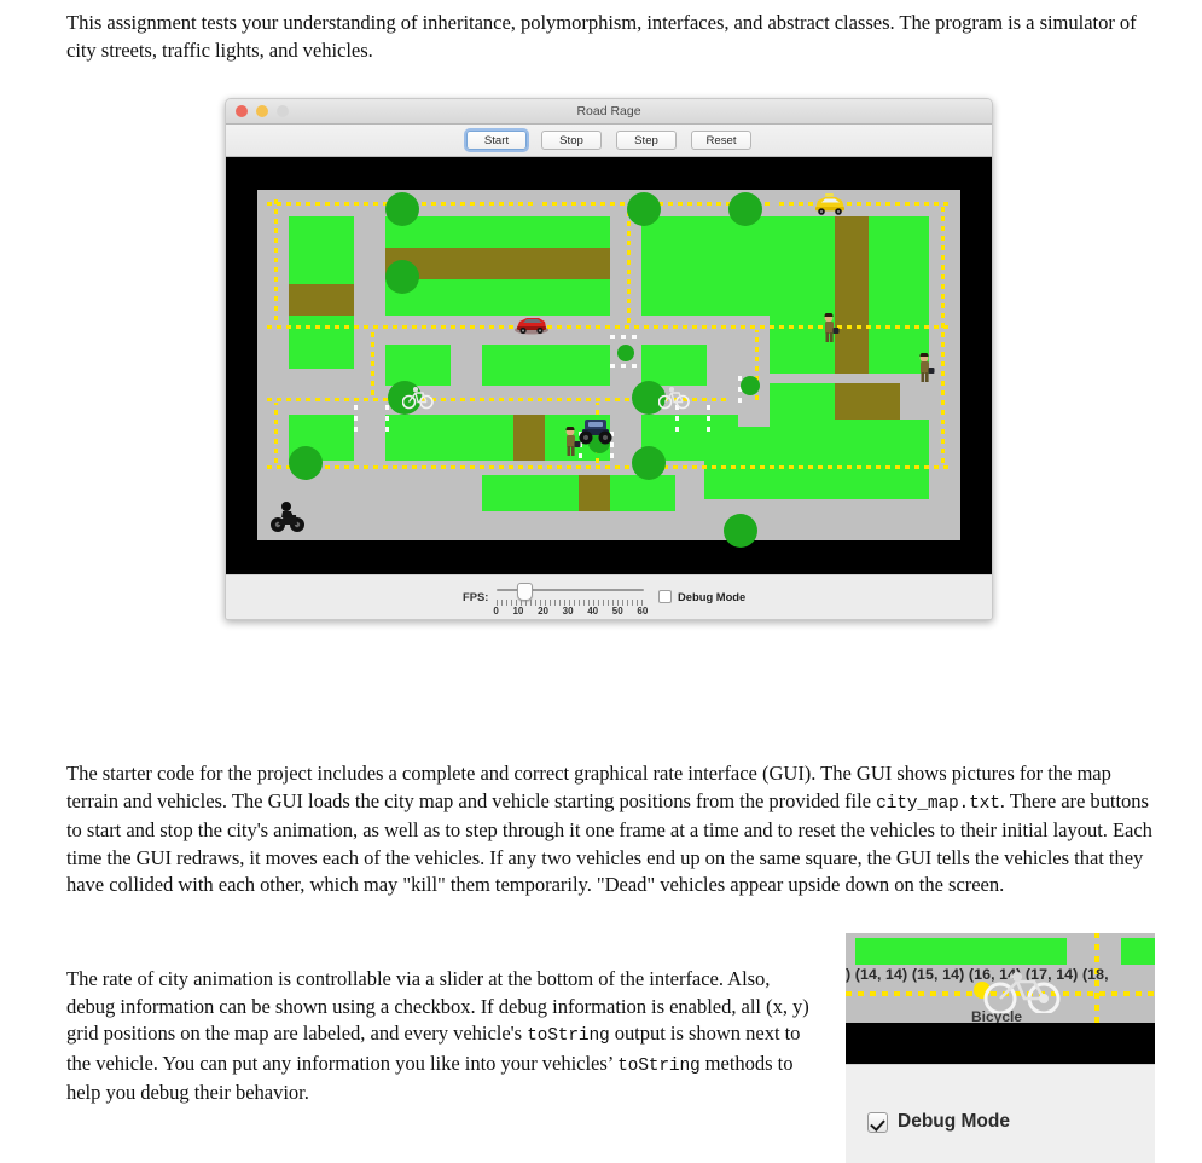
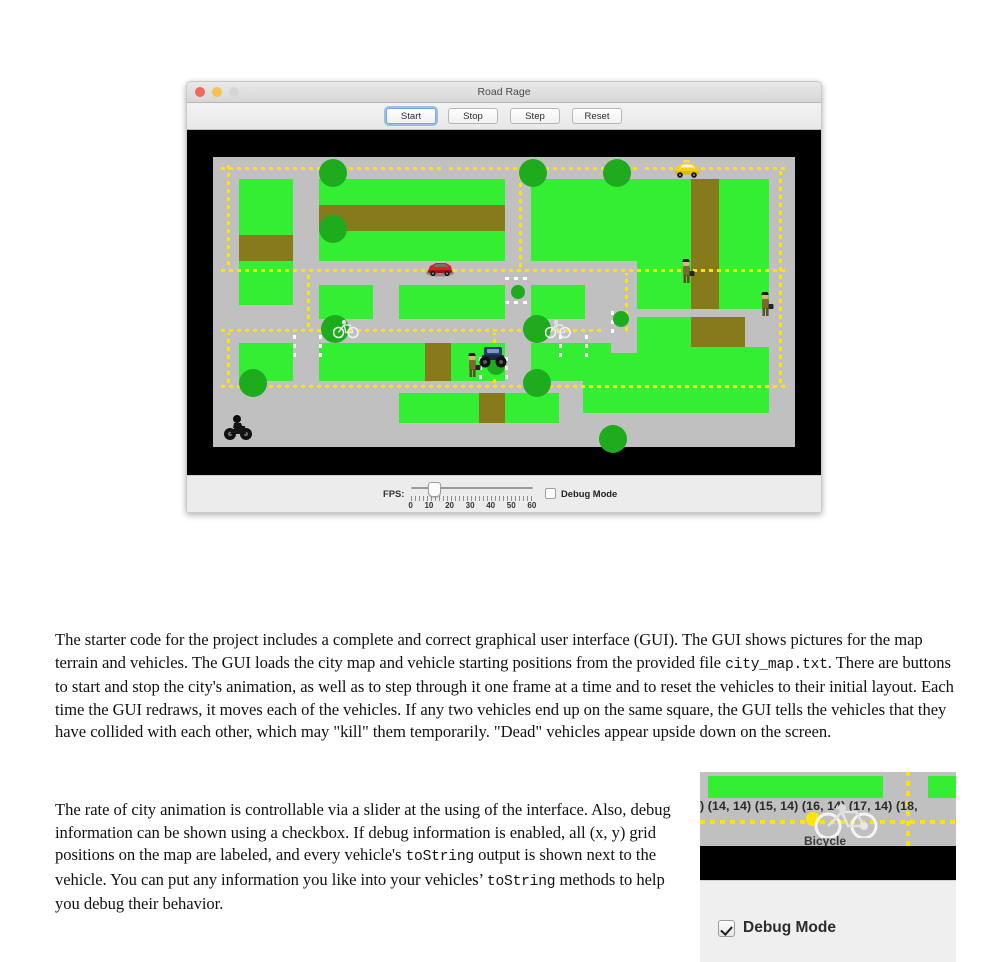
- This assignment tests your understanding of inheritance, polymorphism, interfaces, and abstract classes. The program is a simulator of city streets, traffic lights, and vehicles.
  Road Rage
  Start
  Stop
  Step
  Reset
  FPS:
  0
  10
  20
  30
  40
  50
  60
  Debug Mode
- The starter code for the project includes a complete and correct graphical rate interface (GUI). The GUI shows pictures for the map terrain and vehicles. The GUI loads the city map and vehicle starting positions from the provided file city_map.txt. There are buttons to start and stop the city's animation, as well as to step through it one frame at a time and to reset the vehicles to their initial layout. Each time the GUI redraws, it moves each of the vehicles. If any two vehicles end up on the same square, the GUI tells the vehicles that they have collided with each other, which may "kill" them temporarily. "Dead" vehicles appear upside down on the screen.
+ The starter code for the project includes a complete and correct graphical user interface (GUI). The GUI shows pictures for the map terrain and vehicles. The GUI loads the city map and vehicle starting positions from the provided file city_map.txt. There are buttons to start and stop the city's animation, as well as to step through it one frame at a time and to reset the vehicles to their initial layout. Each time the GUI redraws, it moves each of the vehicles. If any two vehicles end up on the same square, the GUI tells the vehicles that they have collided with each other, which may "kill" them temporarily. "Dead" vehicles appear upside down on the screen.
- The rate of city animation is controllable via a slider at the bottom of the interface. Also, debug information can be shown using a checkbox. If debug information is enabled, all (x, y) grid positions on the map are labeled, and every vehicle's toString output is shown next to the vehicle. You can put any information you like into your vehicles’ toString methods to help you debug their behavior.
+ The rate of city animation is controllable via a slider at the using of the interface. Also, debug information can be shown using a checkbox. If debug information is enabled, all (x, y) grid positions on the map are labeled, and every vehicle's toString output is shown next to the vehicle. You can put any information you like into your vehicles’ toString methods to help you debug their behavior.
  ) (14, 14) (15, 14) (16, 14 (17, 14) (18,
  Bicycle
  Debug Mode
